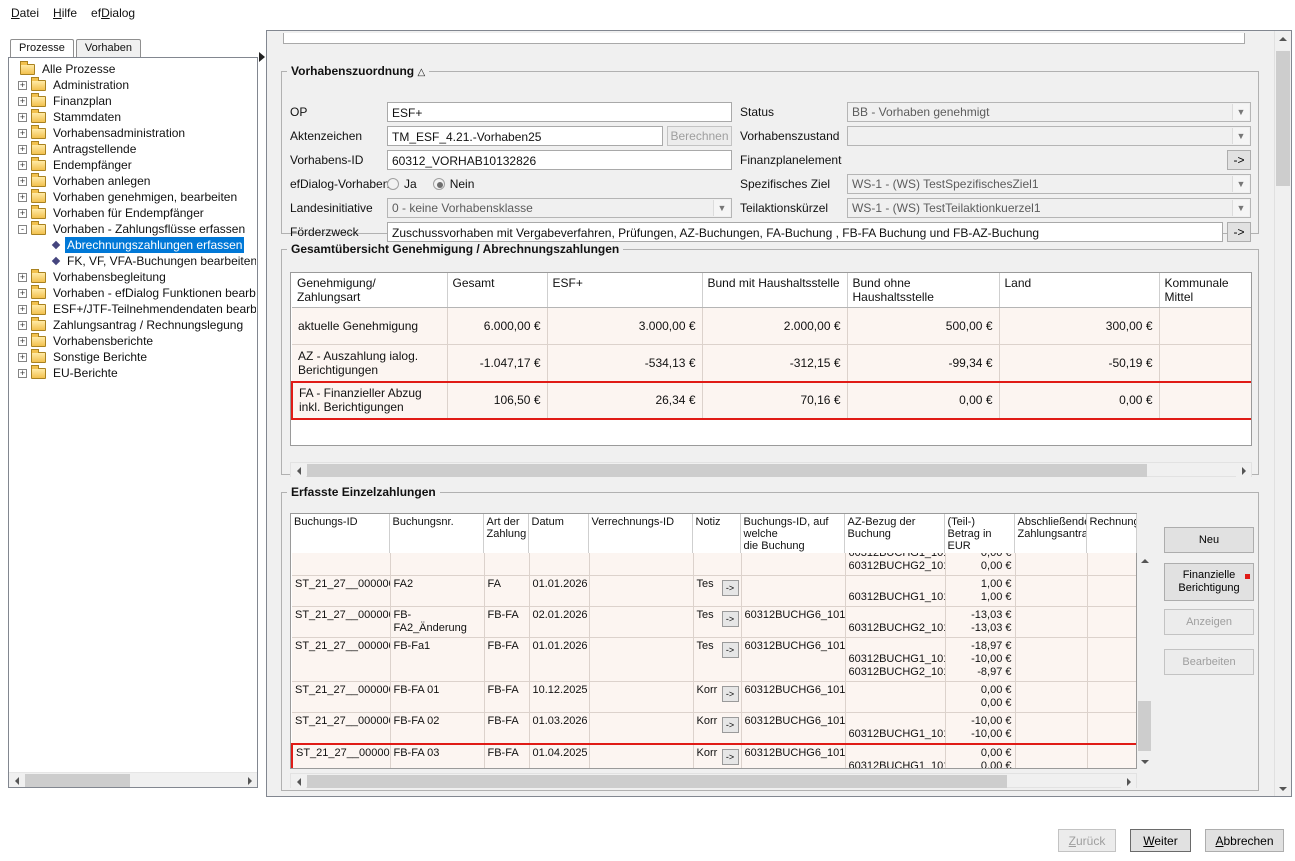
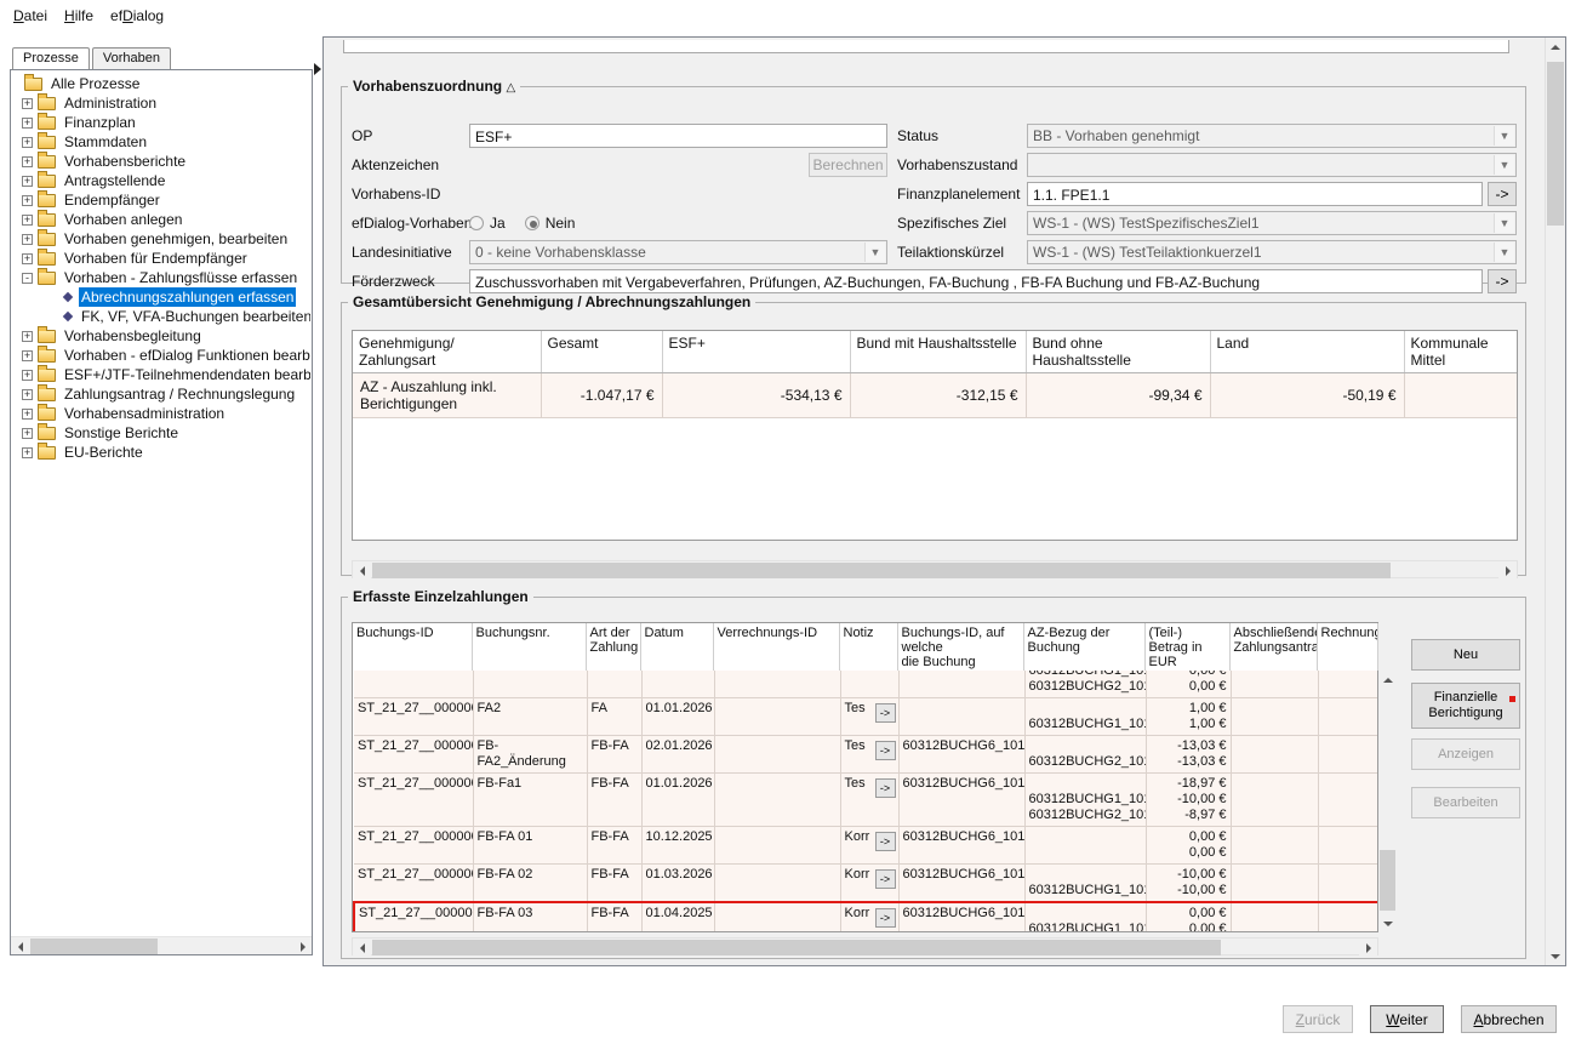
  Datei
  Hilfe
  efDialog
  Prozesse
  Vorhaben
  Alle Prozesse
  +
  Administration
  +
  Finanzplan
  +
  Stammdaten
  +
- Vorhabensadministration
+ Vorhabensberichte
  +
  Antragstellende
  +
  Endempfänger
  +
  Vorhaben anlegen
  +
  Vorhaben genehmigen, bearbeiten
  +
  Vorhaben für Endempfänger
  -
  Vorhaben - Zahlungsflüsse erfassen
  Abrechnungszahlungen erfassen
  FK, VF, VFA-Buchungen bearbeiten
  +
  Vorhabensbegleitung
  +
  Vorhaben - efDialog Funktionen bearb
  +
  ESF+/JTF-Teilnehmendendaten bearb
  +
  Zahlungsantrag / Rechnungslegung
  +
- Vorhabensberichte
+ Vorhabensadministration
  +
  Sonstige Berichte
  +
  EU-Berichte
  Vorhabenszuordnung △
  OP
  ESF+
  Aktenzeichen
- TM_ESF_4.21.-Vorhaben25
  Berechnen
  Vorhabens-ID
- 60312_VORHAB10132826
  efDialog-Vorhabe
  Ja
  Nein
  Landesinitiative
  0 - keine Vorhabensklasse
  ▼
  Förderzweck
  Zuschussvorhaben mit Vergabeverfahren, Prüfungen, AZ-Buchungen, FA-Buchung , FB-FA Buchung und FB-AZ-Buchung
  ->
  Status
  BB - Vorhaben genehmigt
  ▼
  Vorhabenszustand
  ▼
  Finanzplanelement
+ 1.1. FPE1.1
  ->
  Spezifisches Ziel
  WS-1 - (WS) TestSpezifischesZiel1
  ▼
  Teilaktionskürzel
  WS-1 - (WS) TestTeilaktionkuerzel1
  ▼
  Gesamtübersicht Genehmigung / Abrechnungszahlungen
  Genehmigung/ Zahlungsart	Gesamt	ESF+	Bund mit Haushaltsstelle	Bund ohne Haushaltsstelle	Land	Kommunale Mittel
- aktuelle Genehmigung	6.000,00 €	3.000,00 €	2.000,00 €	500,00 €	300,00 €
- AZ - Auszahlung ialog. Berichtigungen	-1.047,17 €	-534,13 €	-312,15 €	-99,34 €	-50,19 €
+ AZ - Auszahlung inkl. Berichtigungen	-1.047,17 €	-534,13 €	-312,15 €	-99,34 €	-50,19 €
- FA - Finanzieller Abzug inkl. Berichtigungen	106,50 €	26,34 €	70,16 €	0,00 €	0,00 €
  Erfasste Einzelzahlungen
  Buchungs-ID	Buchungsnr.	Art der Zahlung	Datum	Verrechnungs-ID	Notiz	Buchungs-ID, auf welche die Buchung	AZ-Bezug der Buchung	(Teil-) Betrag in EUR	Abschließend Zahlungsantra	Rechnun
  							60312BUCHG1_10 60312BUCHG2_10	0,00 € 0,00 €
  ST_21_27__00000	FA2	FA	01.01.2026		Tes ->		60312BUCHG1_10	1,00 € 1,00 €
  ST_21_27__00000	FB-FA2_Änderung	FB-FA	02.01.2026		Tes ->	60312BUCHG6_101	60312BUCHG2_10	-13,03 € -13,03 €
  ST_21_27__00000	FB-Fa1	FB-FA	01.01.2026		Tes ->	60312BUCHG6_101	60312BUCHG1_10 60312BUCHG2_10	-18,97 € -10,00 € -8,97 €
  ST_21_27__00000	FB-FA 01	FB-FA	10.12.2025		Korr ->	60312BUCHG6_101		0,00 € 0,00 €
  ST_21_27__00000	FB-FA 02	FB-FA	01.03.2026		Korr ->	60312BUCHG6_101	60312BUCHG1_10	-10,00 € -10,00 €
  ST_21_27__00000	FB-FA 03	FB-FA	01.04.2025		Korr ->	60312BUCHG6_101	60312BUCHG1_10	0,00 € 0,00 €
  Neu
  Finanzielle
  Berichtigung
  Anzeigen
  Bearbeiten
  Zurück
  Weiter
  Abbrechen
